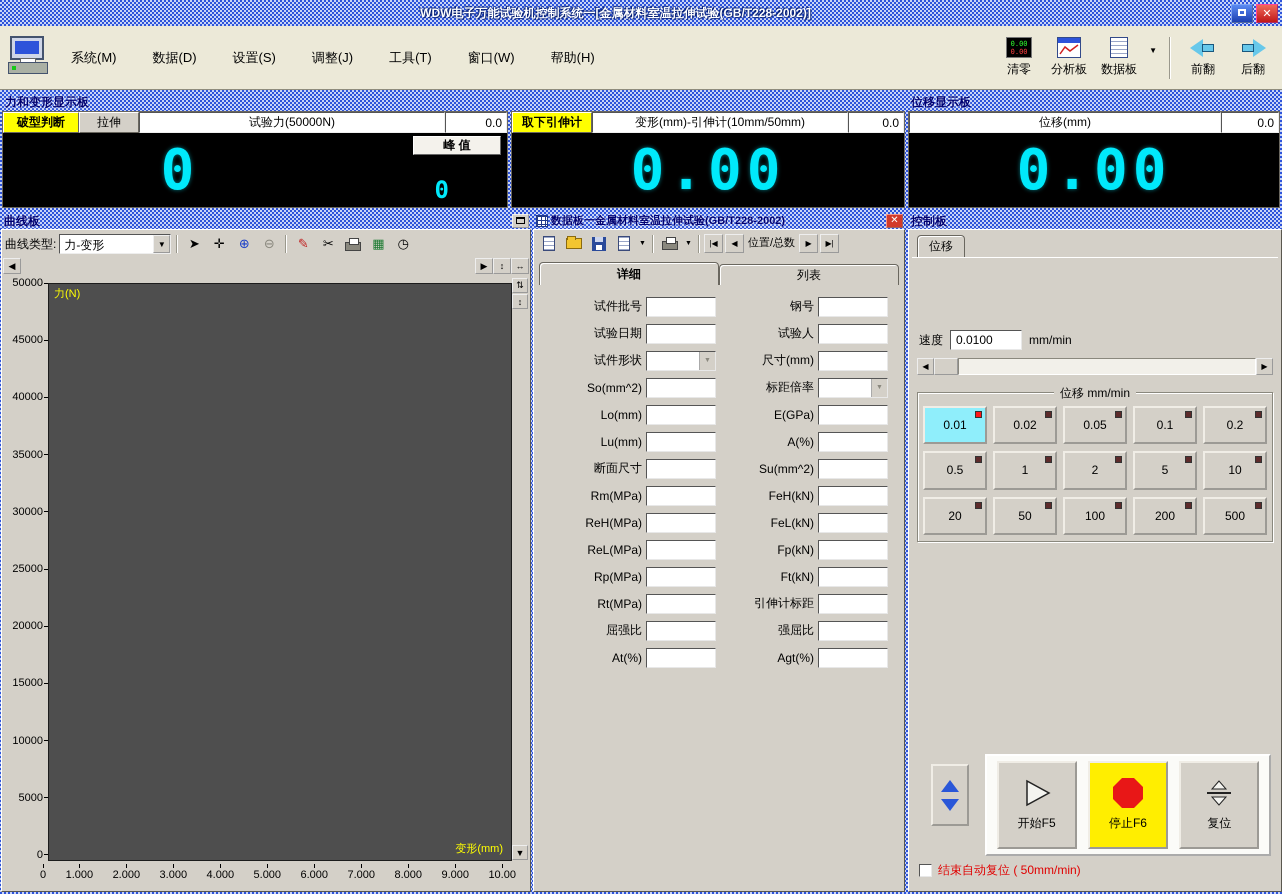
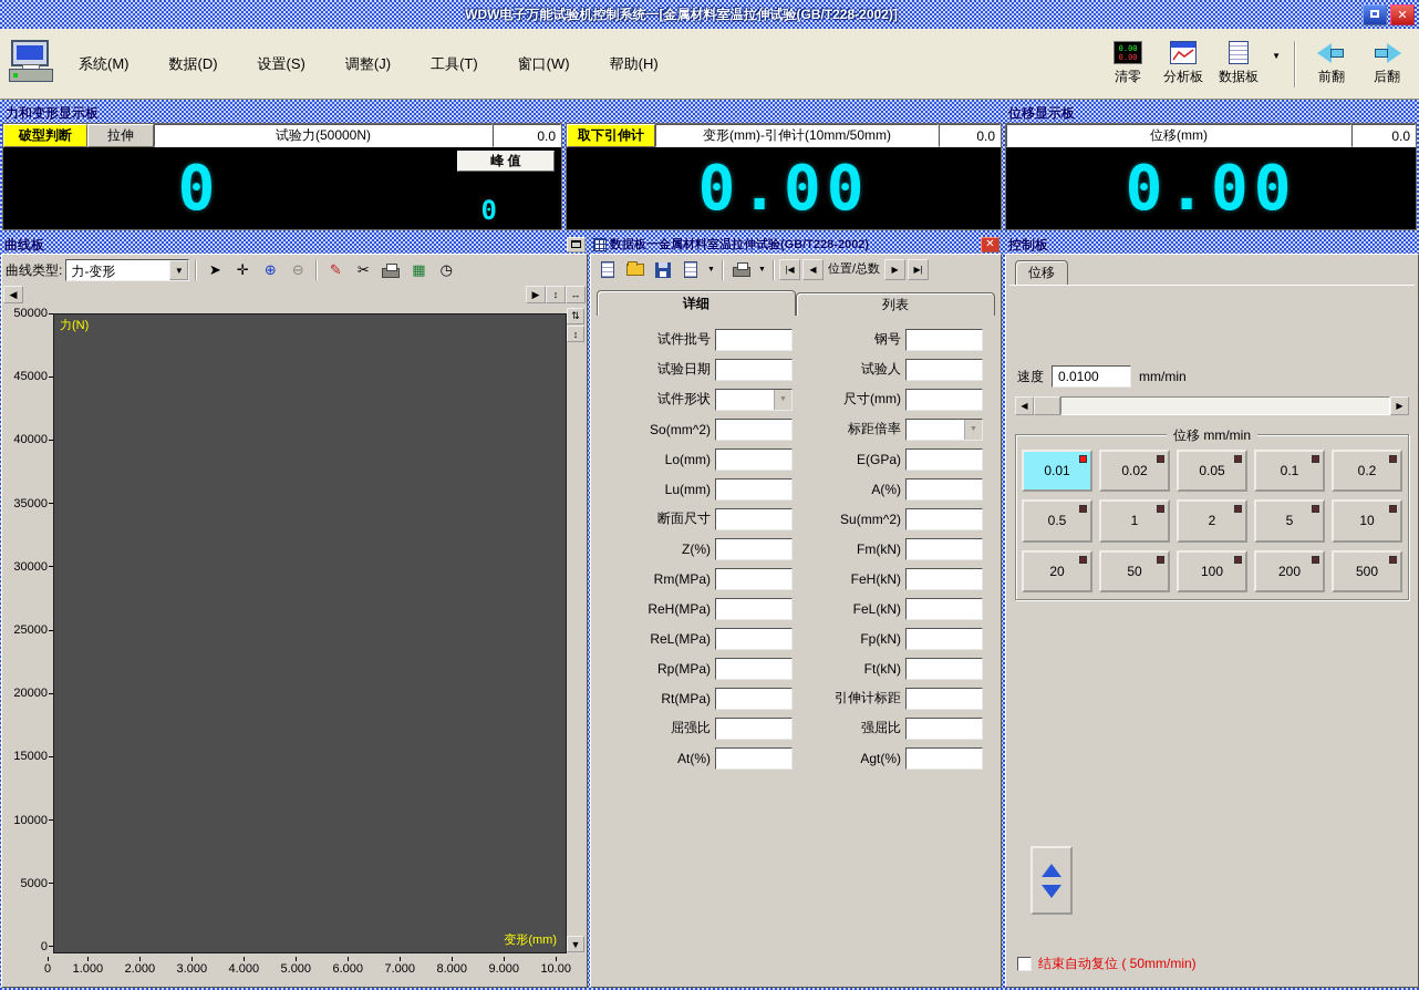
  WDW电子万能试验机控制系统一[金属材料室温拉伸试验(GB/T228-2002)]
  ✕
  系统(M)
  数据(D)
  设置(S)
  调整(J)
  工具(T)
  窗口(W)
  帮助(H)
  0.00
  0.00
  清零
  分析板
  数据板
  ▼
  前翻
  后翻
  力和变形显示板
  破型判断
  拉伸
  试验力(50000N)
  0.0
  0
  峰 值
  0
  取下引伸计
  变形(mm)-引伸计(10mm/50mm)
  0.0
  0.00
  位移显示板
  位移(mm)
  0.0
  0.00
  曲线板
  曲线类型:
  力-变形
  ▼
  ➤
  ✛
  ⊕
  ⊖
  ✎
  ✂
  ▦
  ◷
  ◀
  ▶
  ↕
  ↔
  50000
  45000
  40000
  35000
  30000
  25000
  20000
  15000
  10000
  5000
  0
  力(N)
  变形(mm)
  ⇅
  ↕
  ▼
  0
  1.000
  2.000
  3.000
  4.000
  5.000
  6.000
  7.000
  8.000
  9.000
  10.00
  数据板一金属材料室温拉伸试验(GB/T228-2002)
  ✕
  |◀
  ◀
  位置/总数
  ▶
  ▶|
  详细
  列表
  试件批号
  钢号
  试验日期
  试验人
  试件形状
  尺寸(mm)
  So(mm^2)
  标距倍率
  Lo(mm)
  E(GPa)
  Lu(mm)
  A(%)
  断面尺寸
  Su(mm^2)
+ Z(%)
+ Fm(kN)
  Rm(MPa)
  FeH(kN)
  ReH(MPa)
  FeL(kN)
  ReL(MPa)
  Fp(kN)
  Rp(MPa)
  Ft(kN)
  Rt(MPa)
  引伸计标距
  屈强比
  强屈比
  At(%)
  Agt(%)
  控制板
  位移
  速度
  0.0100
  mm/min
  ◀
  ▶
  位移 mm/min
  0.01
  0.02
  0.05
  0.1
  0.2
  0.5
  1
  2
  5
  10
  20
  50
  100
  200
  500
- 开始F5
- 停止F6
- 复位
  结束自动复位 ( 50mm/min)
